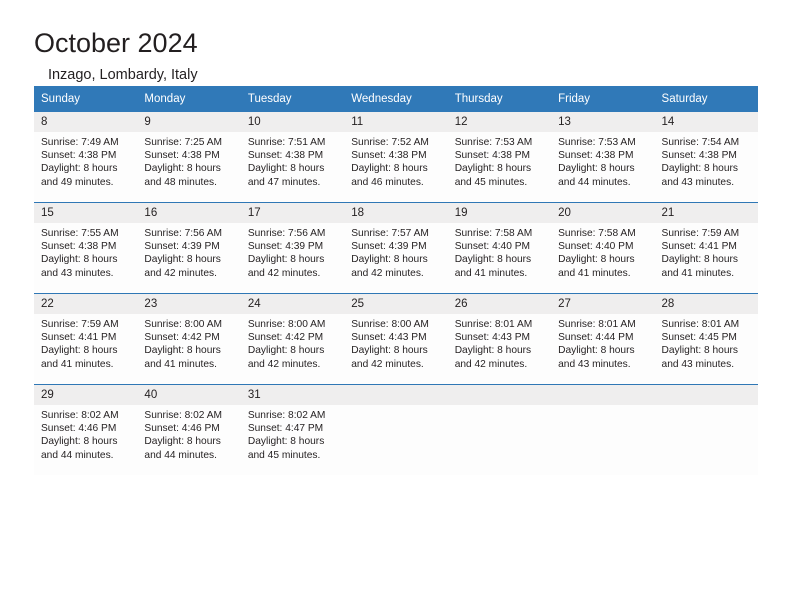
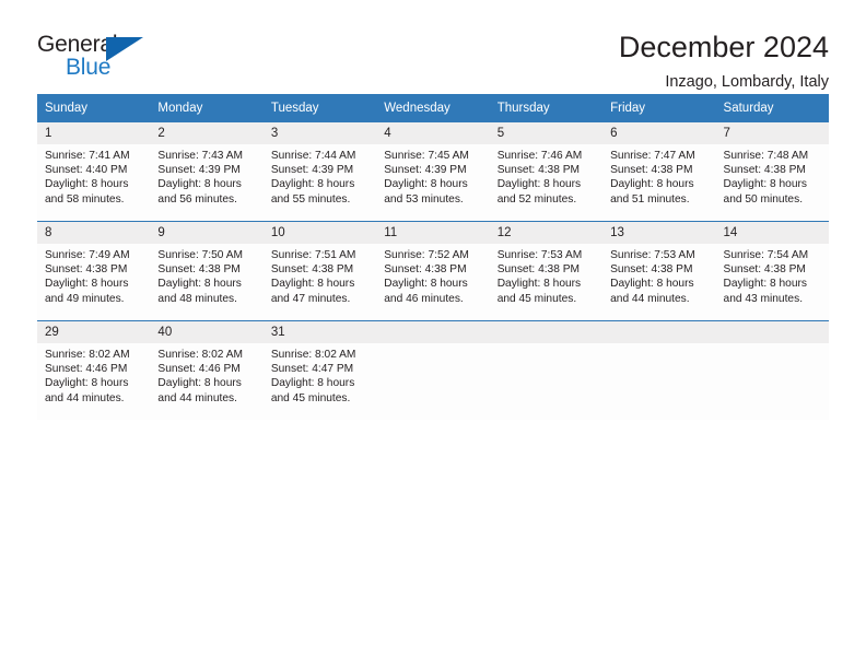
+ General
+ Blue
- October 2024
+ December 2024
  Inzago, Lombardy, Italy
  Sunday	Monday	Tuesday	Wednesday	Thursday	Friday	Saturday
+ 1Sunrise: 7:41 AMSunset: 4:40 PMDaylight: 8 hoursand 58 minutes.	2Sunrise: 7:43 AMSunset: 4:39 PMDaylight: 8 hoursand 56 minutes.	3Sunrise: 7:44 AMSunset: 4:39 PMDaylight: 8 hoursand 55 minutes.	4Sunrise: 7:45 AMSunset: 4:39 PMDaylight: 8 hoursand 53 minutes.	5Sunrise: 7:46 AMSunset: 4:38 PMDaylight: 8 hoursand 52 minutes.	6Sunrise: 7:47 AMSunset: 4:38 PMDaylight: 8 hoursand 51 minutes.	7Sunrise: 7:48 AMSunset: 4:38 PMDaylight: 8 hoursand 50 minutes.
- 8Sunrise: 7:49 AMSunset: 4:38 PMDaylight: 8 hoursand 49 minutes.	9Sunrise: 7:25 AMSunset: 4:38 PMDaylight: 8 hoursand 48 minutes.	10Sunrise: 7:51 AMSunset: 4:38 PMDaylight: 8 hoursand 47 minutes.	11Sunrise: 7:52 AMSunset: 4:38 PMDaylight: 8 hoursand 46 minutes.	12Sunrise: 7:53 AMSunset: 4:38 PMDaylight: 8 hoursand 45 minutes.	13Sunrise: 7:53 AMSunset: 4:38 PMDaylight: 8 hoursand 44 minutes.	14Sunrise: 7:54 AMSunset: 4:38 PMDaylight: 8 hoursand 43 minutes.
+ 8Sunrise: 7:49 AMSunset: 4:38 PMDaylight: 8 hoursand 49 minutes.	9Sunrise: 7:50 AMSunset: 4:38 PMDaylight: 8 hoursand 48 minutes.	10Sunrise: 7:51 AMSunset: 4:38 PMDaylight: 8 hoursand 47 minutes.	11Sunrise: 7:52 AMSunset: 4:38 PMDaylight: 8 hoursand 46 minutes.	12Sunrise: 7:53 AMSunset: 4:38 PMDaylight: 8 hoursand 45 minutes.	13Sunrise: 7:53 AMSunset: 4:38 PMDaylight: 8 hoursand 44 minutes.	14Sunrise: 7:54 AMSunset: 4:38 PMDaylight: 8 hoursand 43 minutes.
- 15Sunrise: 7:55 AMSunset: 4:38 PMDaylight: 8 hoursand 43 minutes.	16Sunrise: 7:56 AMSunset: 4:39 PMDaylight: 8 hoursand 42 minutes.	17Sunrise: 7:56 AMSunset: 4:39 PMDaylight: 8 hoursand 42 minutes.	18Sunrise: 7:57 AMSunset: 4:39 PMDaylight: 8 hoursand 42 minutes.	19Sunrise: 7:58 AMSunset: 4:40 PMDaylight: 8 hoursand 41 minutes.	20Sunrise: 7:58 AMSunset: 4:40 PMDaylight: 8 hoursand 41 minutes.	21Sunrise: 7:59 AMSunset: 4:41 PMDaylight: 8 hoursand 41 minutes.
- 22Sunrise: 7:59 AMSunset: 4:41 PMDaylight: 8 hoursand 41 minutes.	23Sunrise: 8:00 AMSunset: 4:42 PMDaylight: 8 hoursand 41 minutes.	24Sunrise: 8:00 AMSunset: 4:42 PMDaylight: 8 hoursand 42 minutes.	25Sunrise: 8:00 AMSunset: 4:43 PMDaylight: 8 hoursand 42 minutes.	26Sunrise: 8:01 AMSunset: 4:43 PMDaylight: 8 hoursand 42 minutes.	27Sunrise: 8:01 AMSunset: 4:44 PMDaylight: 8 hoursand 43 minutes.	28Sunrise: 8:01 AMSunset: 4:45 PMDaylight: 8 hoursand 43 minutes.
  29Sunrise: 8:02 AMSunset: 4:46 PMDaylight: 8 hoursand 44 minutes.	40Sunrise: 8:02 AMSunset: 4:46 PMDaylight: 8 hoursand 44 minutes.	31Sunrise: 8:02 AMSunset: 4:47 PMDaylight: 8 hoursand 45 minutes.
